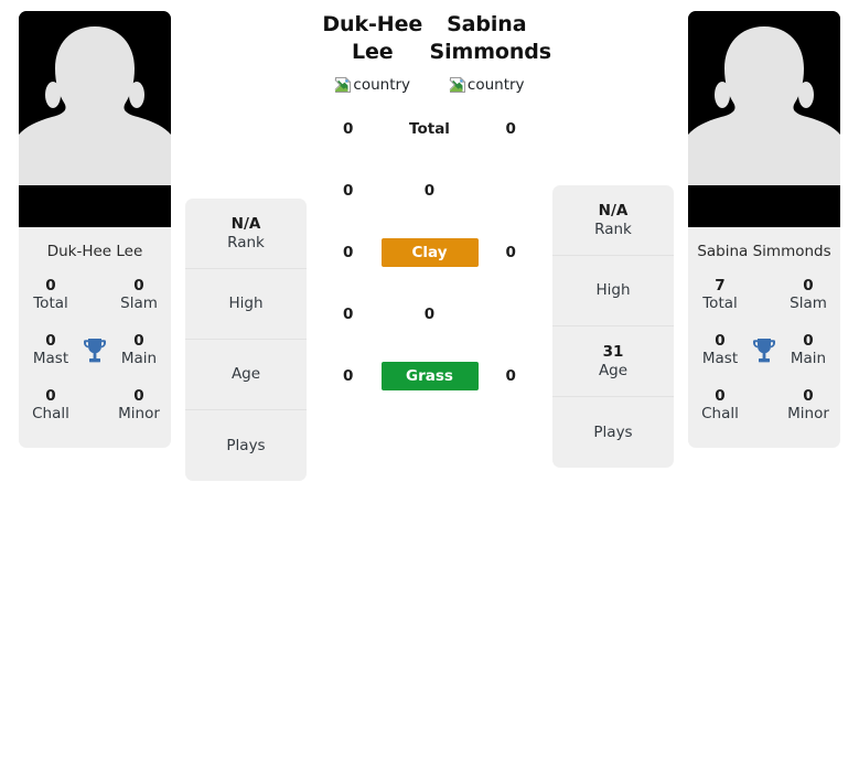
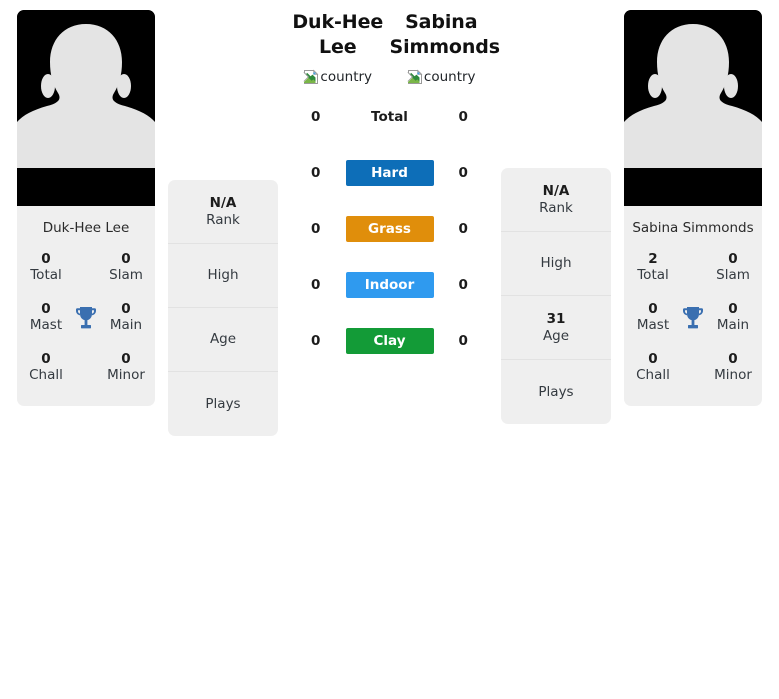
  Duk-Hee Lee
  0
  Total
  0
  Slam
  0
  Mast
  0
  Main
  0
  Chall
  0
  Minor
  N/A
  Rank
  High
  Age
  Plays
  Duk-Hee Lee
  country
  Sabina Simmonds
  country
  0
  Total
  0
  0
+ Hard
  0
  0
- Clay
+ Grass
  0
  0
+ Indoor
  0
  0
- Grass
+ Clay
  0
  N/A
  Rank
  High
  31
  Age
  Plays
  Sabina Simmonds
- 7
+ 2
  Total
  0
  Slam
  0
  Mast
  0
  Main
  0
  Chall
  0
  Minor
